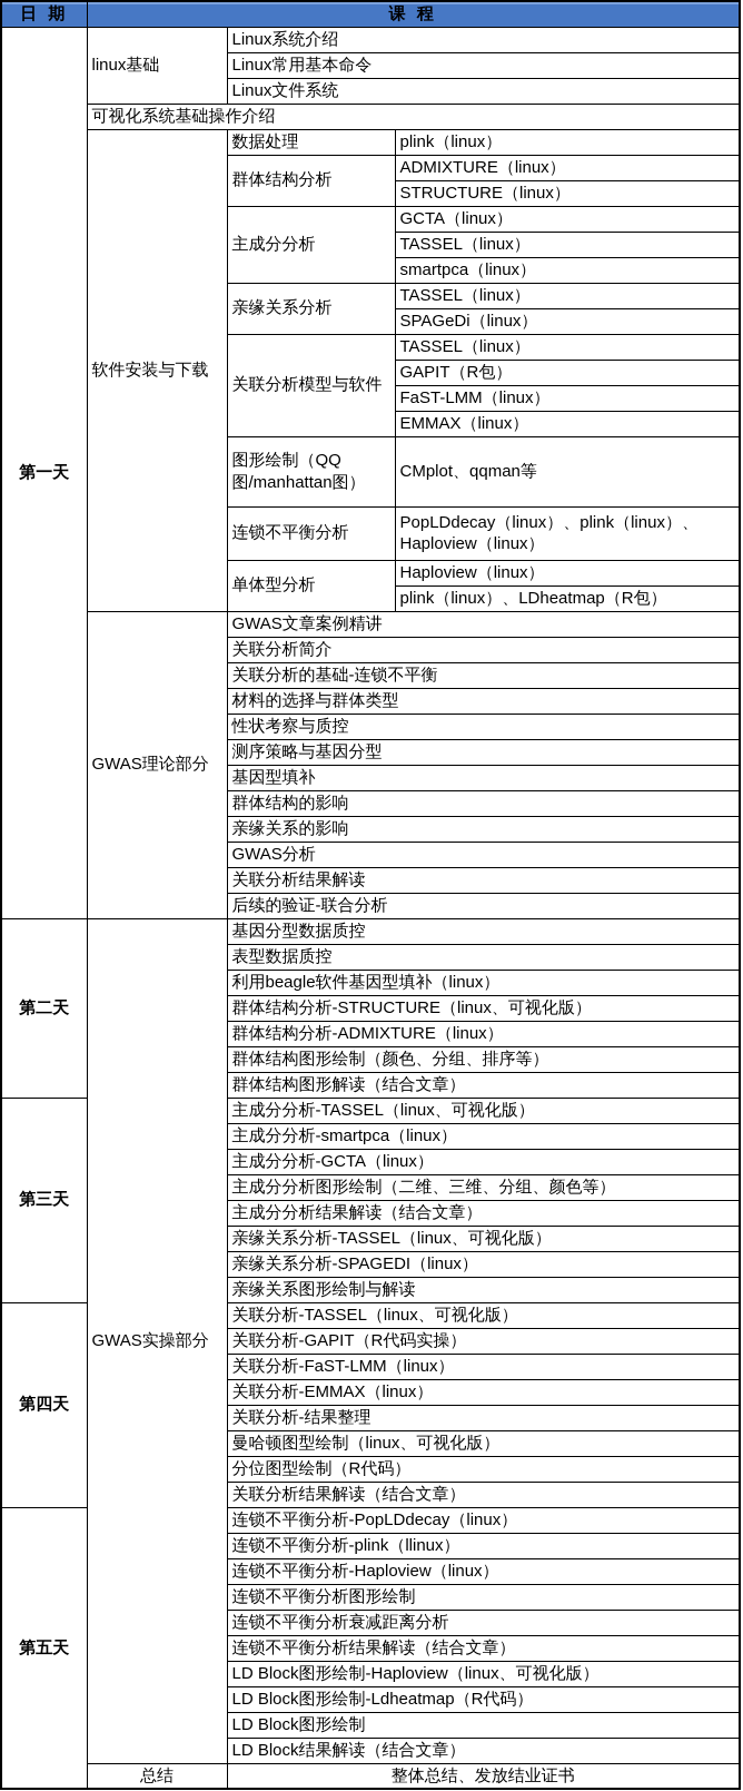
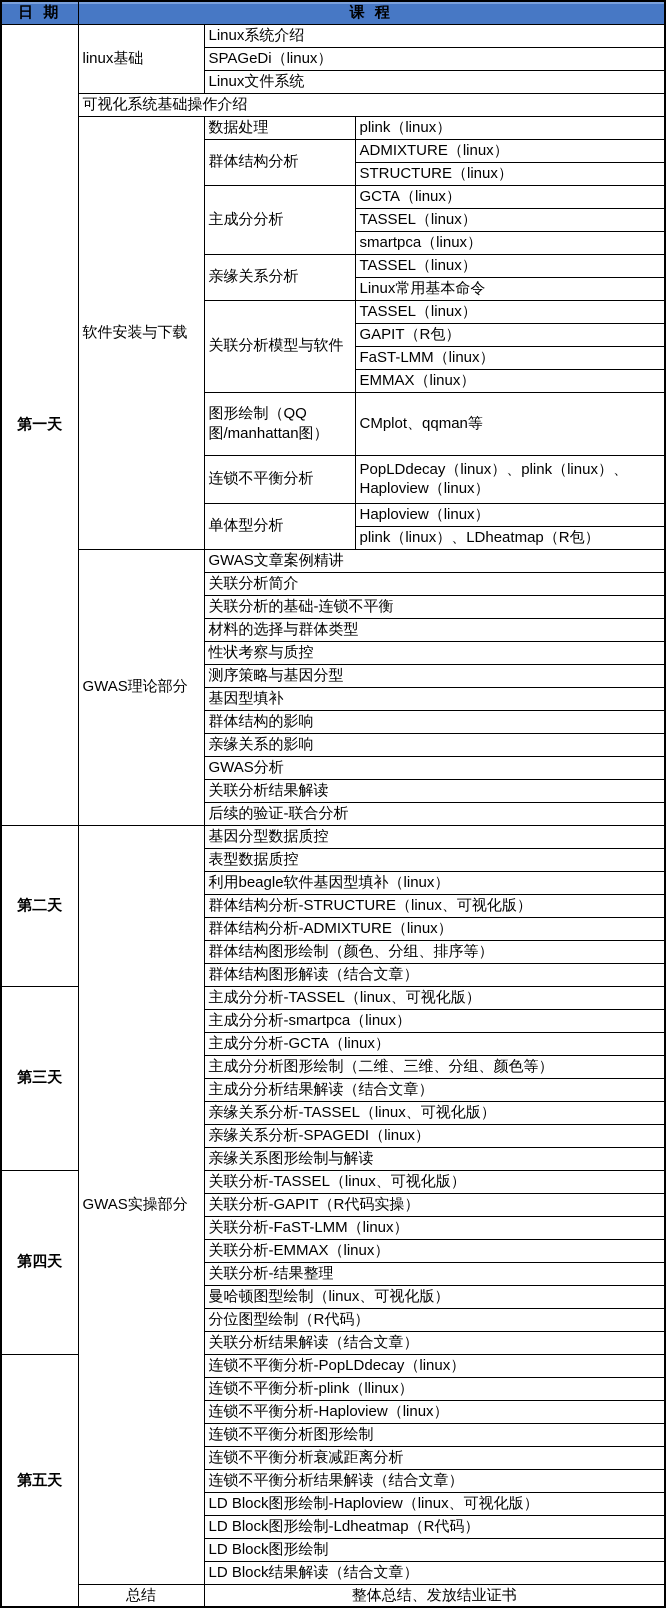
  日 期	课 程
  第一天	linux基础	Linux系统介绍
- Linux常用基本命令
+ SPAGeDi（linux）
  Linux文件系统
  可视化系统基础操作介绍
  软件安装与下载	数据处理	plink（linux）
  群体结构分析	ADMIXTURE（linux）
  STRUCTURE（linux）
  主成分分析	GCTA（linux）
  TASSEL（linux）
  smartpca（linux）
  亲缘关系分析	TASSEL（linux）
- SPAGeDi（linux）
+ Linux常用基本命令
  关联分析模型与软件	TASSEL（linux）
  GAPIT（R包）
  FaST-LMM（linux）
  EMMAX（linux）
  图形绘制（QQ图/manhattan图）	CMplot、qqman等
  连锁不平衡分析	PopLDdecay（linux）、plink（linux）、Haploview（linux）
  单体型分析	Haploview（linux）
  plink（linux）、LDheatmap（R包）
  GWAS理论部分	GWAS文章案例精讲
  关联分析简介
  关联分析的基础-连锁不平衡
  材料的选择与群体类型
  性状考察与质控
  测序策略与基因分型
  基因型填补
  群体结构的影响
  亲缘关系的影响
  GWAS分析
  关联分析结果解读
  后续的验证-联合分析
  第二天	GWAS实操部分	基因分型数据质控
  表型数据质控
  利用beagle软件基因型填补（linux）
  群体结构分析-STRUCTURE（linux、可视化版）
  群体结构分析-ADMIXTURE（linux）
  群体结构图形绘制（颜色、分组、排序等）
  群体结构图形解读（结合文章）
  第三天	主成分分析-TASSEL（linux、可视化版）
  主成分分析-smartpca（linux）
  主成分分析-GCTA（linux）
  主成分分析图形绘制（二维、三维、分组、颜色等）
  主成分分析结果解读（结合文章）
  亲缘关系分析-TASSEL（linux、可视化版）
  亲缘关系分析-SPAGEDI（linux）
  亲缘关系图形绘制与解读
  第四天	关联分析-TASSEL（linux、可视化版）
  关联分析-GAPIT（R代码实操）
  关联分析-FaST-LMM（linux）
  关联分析-EMMAX（linux）
  关联分析-结果整理
  曼哈顿图型绘制（linux、可视化版）
  分位图型绘制（R代码）
  关联分析结果解读（结合文章）
  第五天	连锁不平衡分析-PopLDdecay（linux）
  连锁不平衡分析-plink（llinux）
  连锁不平衡分析-Haploview（linux）
  连锁不平衡分析图形绘制
  连锁不平衡分析衰减距离分析
  连锁不平衡分析结果解读（结合文章）
  LD Block图形绘制-Haploview（linux、可视化版）
  LD Block图形绘制-Ldheatmap（R代码）
  LD Block图形绘制
  LD Block结果解读（结合文章）
  总结	整体总结、发放结业证书
